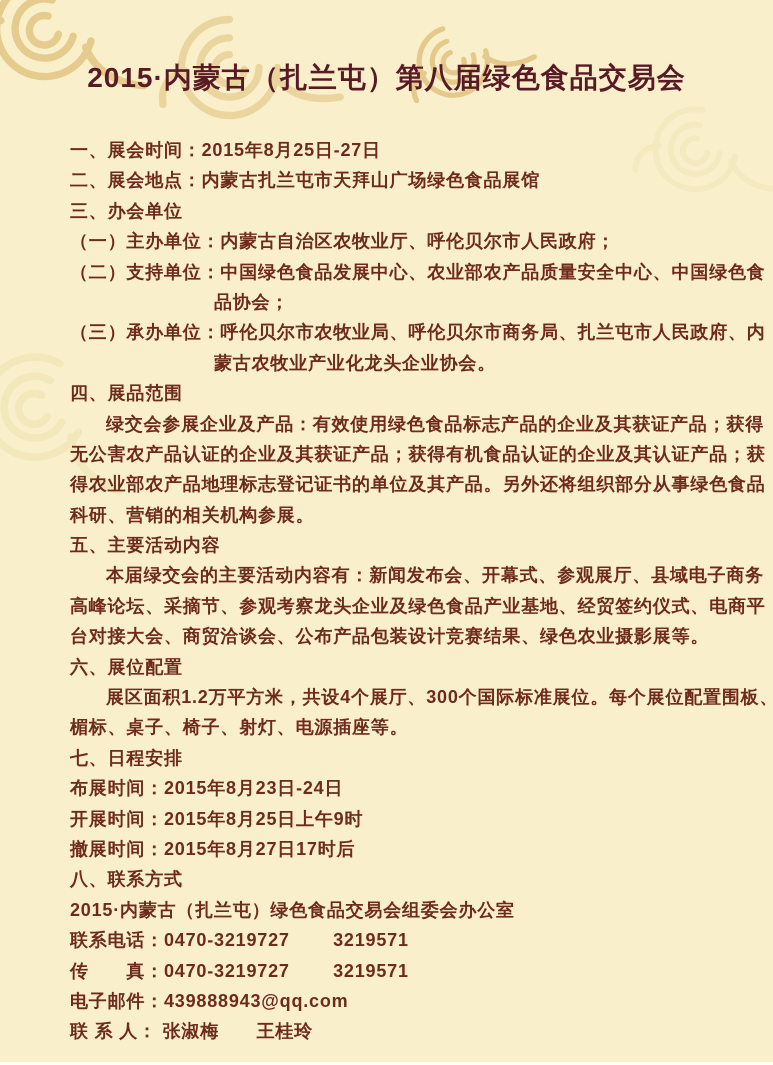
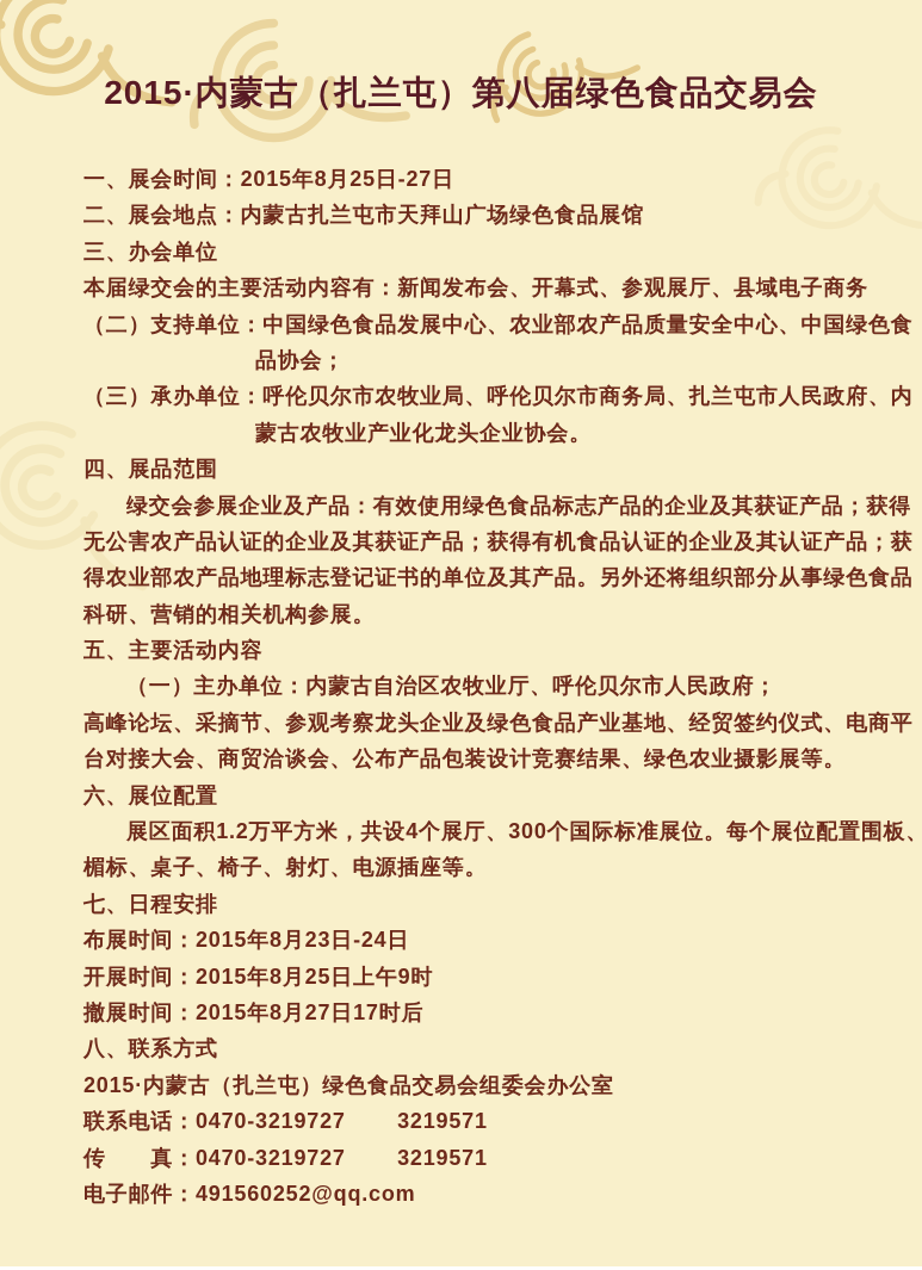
  2015·内蒙古（扎兰屯）第八届绿色食品交易会
  一、展会时间：2015年8月25日-27日
  二、展会地点：内蒙古扎兰屯市天拜山广场绿色食品展馆
  三、办会单位
- （一）主办单位：内蒙古自治区农牧业厅、呼伦贝尔市人民政府；
+ 本届绿交会的主要活动内容有：新闻发布会、开幕式、参观展厅、县域电子商务
  （二）支持单位：中国绿色食品发展中心、农业部农产品质量安全中心、中国绿色食
  品协会；
  （三）承办单位：呼伦贝尔市农牧业局、呼伦贝尔市商务局、扎兰屯市人民政府、内
  蒙古农牧业产业化龙头企业协会。
  四、展品范围
  绿交会参展企业及产品：有效使用绿色食品标志产品的企业及其获证产品；获得
  无公害农产品认证的企业及其获证产品；获得有机食品认证的企业及其认证产品；获
  得农业部农产品地理标志登记证书的单位及其产品。另外还将组织部分从事绿色食品
  科研、营销的相关机构参展。
  五、主要活动内容
- 本届绿交会的主要活动内容有：新闻发布会、开幕式、参观展厅、县域电子商务
+ （一）主办单位：内蒙古自治区农牧业厅、呼伦贝尔市人民政府；
  高峰论坛、采摘节、参观考察龙头企业及绿色食品产业基地、经贸签约仪式、电商平
  台对接大会、商贸洽谈会、公布产品包装设计竞赛结果、绿色农业摄影展等。
  六、展位配置
  展区面积1.2万平方米，共设4个展厅、300个国际标准展位。每个展位配置围板、
  楣标、桌子、椅子、射灯、电源插座等。
  七、日程安排
  布展时间：2015年8月23日-24日
  开展时间：2015年8月25日上午9时
  撤展时间：2015年8月27日17时后
  八、联系方式
  2015·内蒙古（扎兰屯）绿色食品交易会组委会办公室
  联系电话：0470-3219727 3219571
  传 真：0470-3219727 3219571
- 电子邮件：439888943@qq.com
+ 电子邮件：491560252@qq.com
- 联 系 人： 张淑梅 王桂玲
